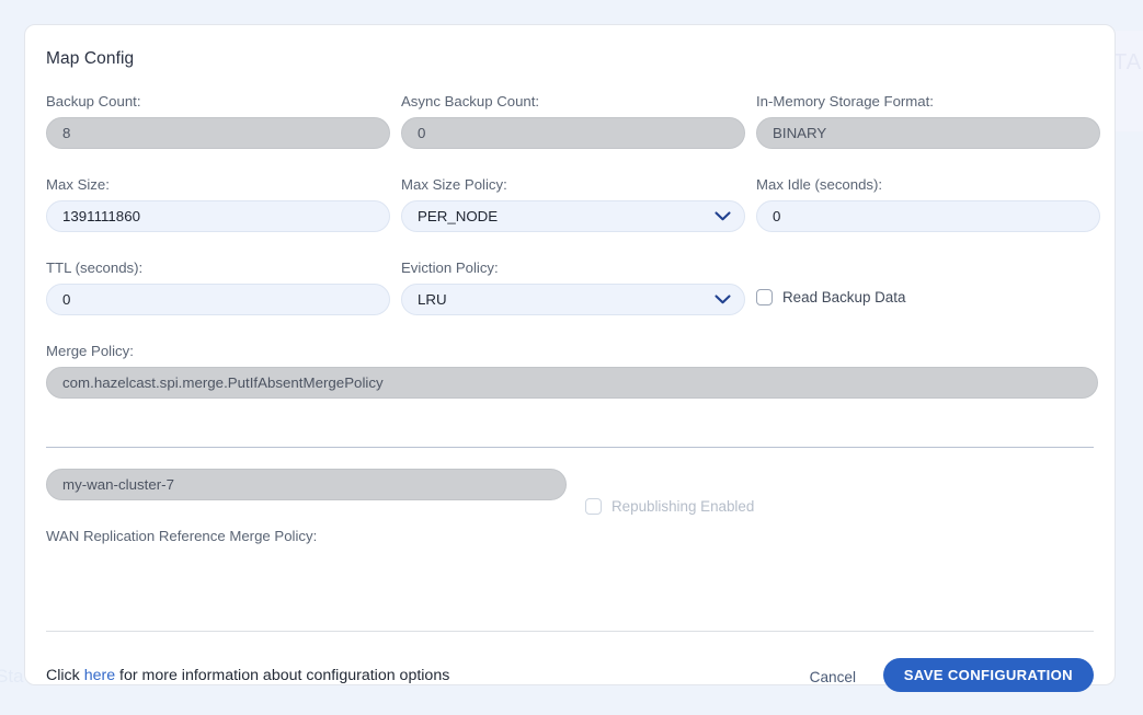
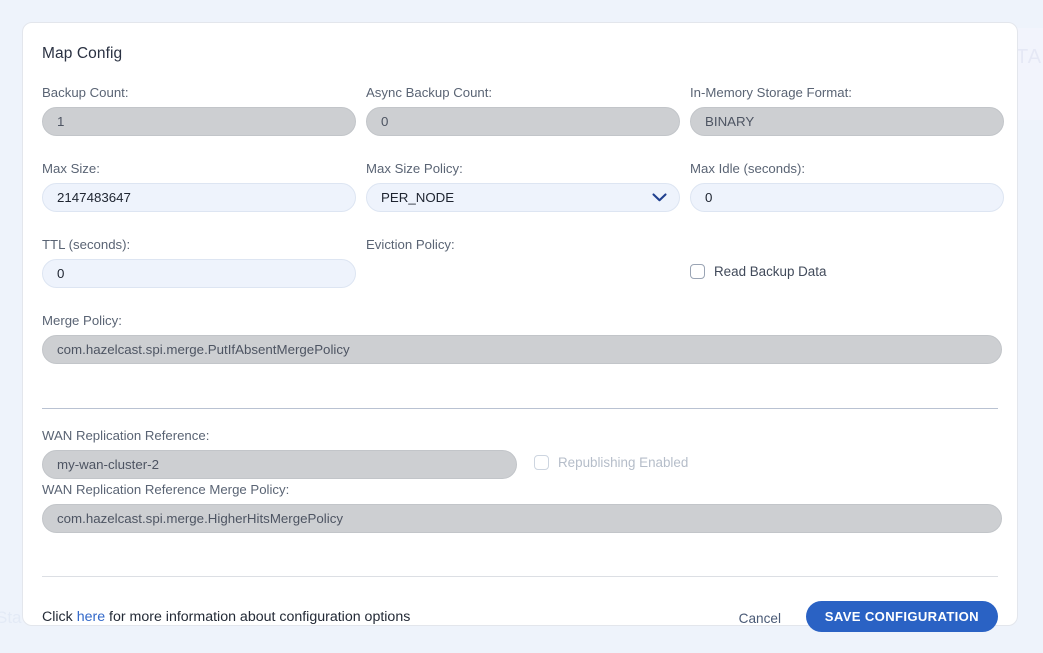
  TA
  Map Config
  Backup Count:
- 8
+ 1
  Async Backup Count:
  0
  In-Memory Storage Format:
  BINARY
  Max Size:
- 1391111860
+ 2147483647
  Max Size Policy:
  PER_NODE
  Max Idle (seconds):
  0
  TTL (seconds):
  0
  Eviction Policy:
- LRU
  Read Backup Data
  Merge Policy:
  com.hazelcast.spi.merge.PutIfAbsentMergePolicy
+ WAN Replication Reference:
- my-wan-cluster-7
+ my-wan-cluster-2
  Republishing Enabled
  WAN Replication Reference Merge Policy:
+ com.hazelcast.spi.merge.HigherHitsMergePolicy
  Click here for more information about configuration options
  Cancel
  SAVE CONFIGURATION
